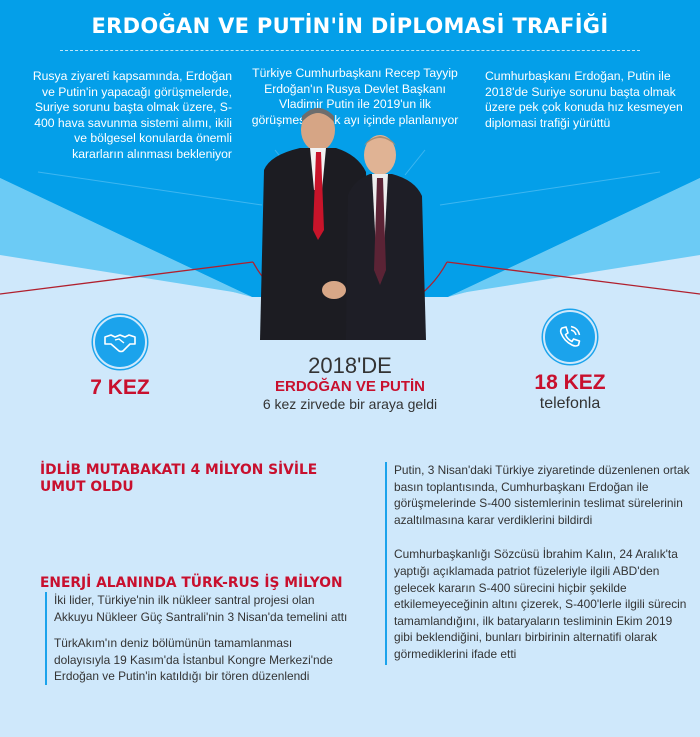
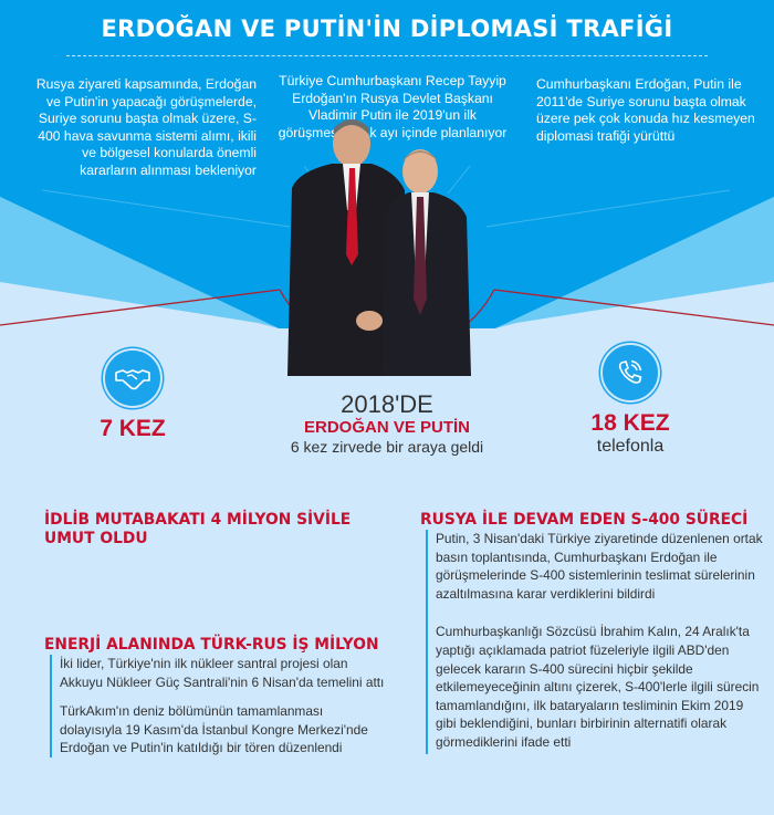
  ERDOĞAN VE PUTİN'İN DİPLOMASİ TRAFİĞİ
  Rusya ziyareti kapsamında, Erdoğan ve Putin'in yapacağı görüşmelerde, Suriye sorunu başta olmak üzere, S-400 hava savunma sistemi alımı, ikili ve bölgesel konularda önemli kararların alınması bekleniyor
  Türkiye Cumhurbaşkanı Recep Tayyip Erdoğan'ın Rusya Devlet Başkanı Vladimir Putin ile 2019'un ilk görüşmek ayı içinde planlanıyor
- Cumhurbaşkanı Erdoğan, Putin ile 2018'de Suriye sorunu başta olmak üzere pek çok konuda hız kesmeyen diplomasi trafiği yürüttü
+ Cumhurbaşkanı Erdoğan, Putin ile 2011'de Suriye sorunu başta olmak üzere pek çok konuda hız kesmeyen diplomasi trafiği yürüttü
  7 KEZ
  2018'DE
  ERDOĞAN VE PUTİN
  6 kez zirvede bir araya geldi
  18 KEZ
  telefonla
  İDLİB MUTABAKATI 4 MİLYON SİVİLE UMUT OLDU
  ENERJİ ALANINDA TÜRK-RUS İŞ MİLYON
- İki lider, Türkiye'nin ilk nükleer santral projesi olan Akkuyu Nükleer Güç Santrali'nin 3 Nisan'da temelini attı
+ İki lider, Türkiye'nin ilk nükleer santral projesi olan Akkuyu Nükleer Güç Santrali'nin 6 Nisan'da temelini attı
  TürkAkım'ın deniz bölümünün tamamlanması dolayısıyla 19 Kasım'da İstanbul Kongre Merkezi'nde Erdoğan ve Putin'in katıldığı bir tören düzenlendi
+ RUSYA İLE DEVAM EDEN S-400 SÜRECİ
  Putin, 3 Nisan'daki Türkiye ziyaretinde düzenlenen ortak basın toplantısında, Cumhurbaşkanı Erdoğan ile görüşmelerinde S-400 sistemlerinin teslimat sürelerinin azaltılmasına karar verdiklerini bildirdi
  Cumhurbaşkanlığı Sözcüsü İbrahim Kalın, 24 Aralık'ta yaptığı açıklamada patriot füzeleriyle ilgili ABD'den gelecek kararın S-400 sürecini hiçbir şekilde etkilemeyeceğinin altını çizerek, S-400'lerle ilgili sürecin tamamlandığını, ilk bataryaların tesliminin Ekim 2019 gibi beklendiğini, bunları birbirinin alternatifi olarak görmediklerini ifade etti
